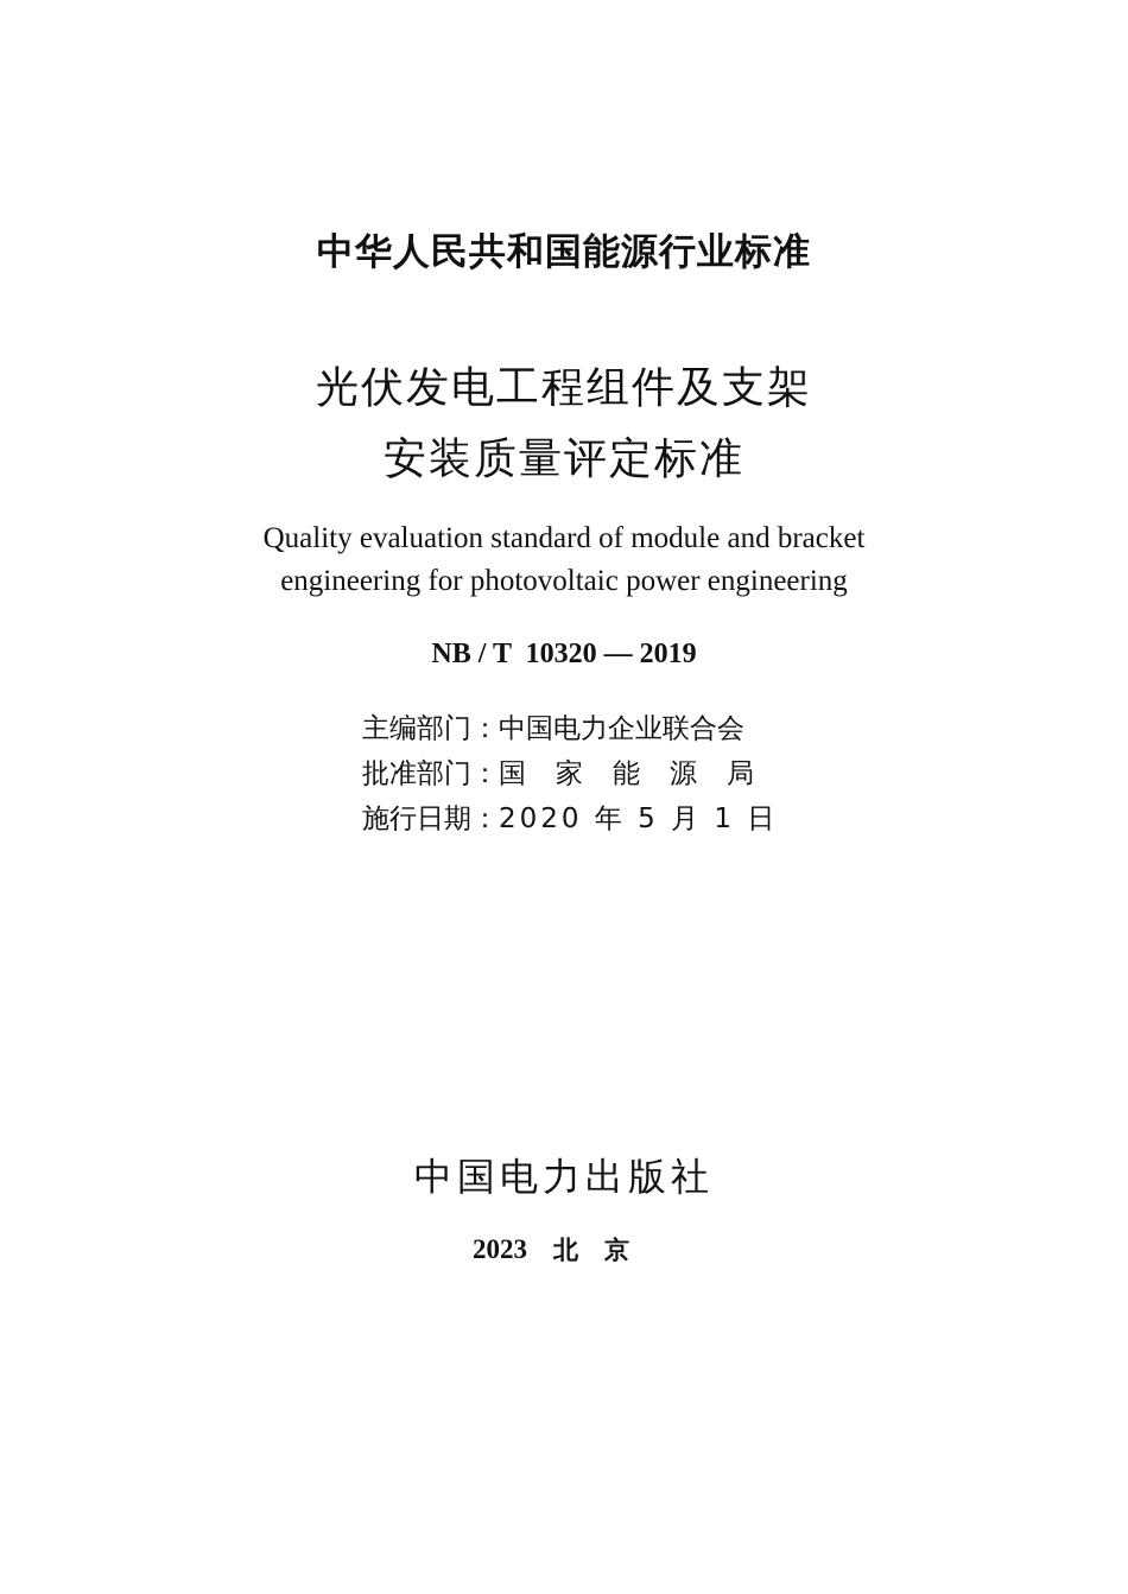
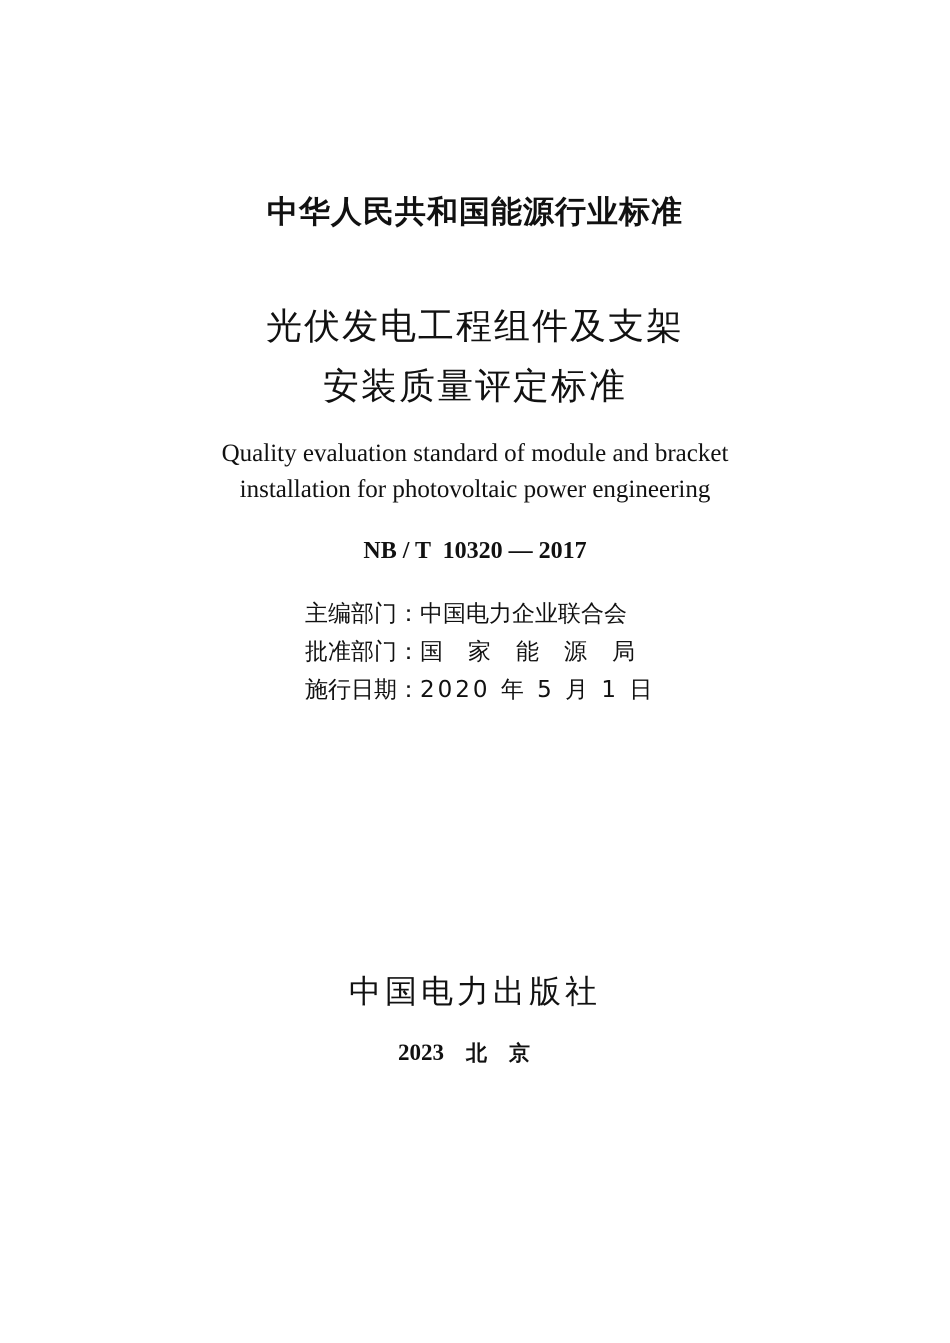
  中华人民共和国能源行业标准
  光伏发电工程组件及支架
  安装质量评定标准
  Quality evaluation standard of module and bracket
- engineering for photovoltaic power engineering
+ installation for photovoltaic power engineering
- NB / T 10320 — 2019
+ NB / T 10320 — 2017
  主编部门：中国电力企业联合会
  批准部门：国家能源局
  施行日期：2020 年 5 月 1 日
  中国电力出版社
  2023 北京
